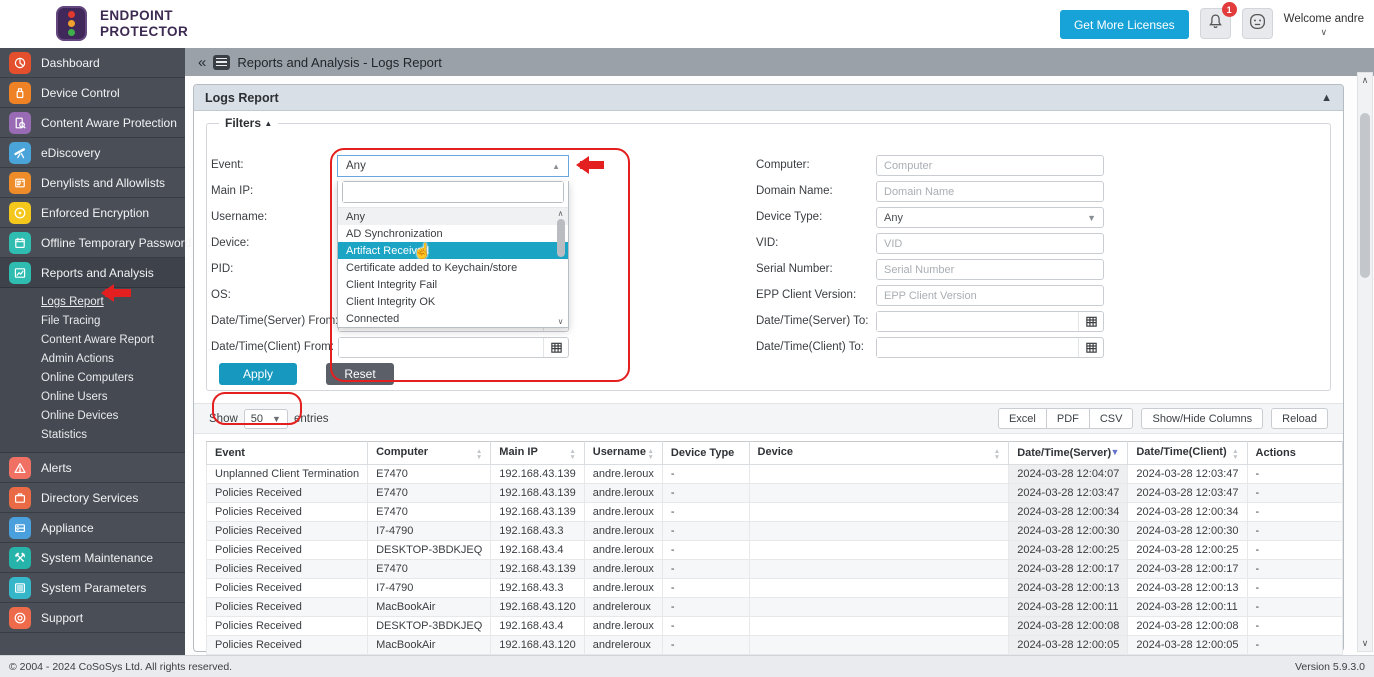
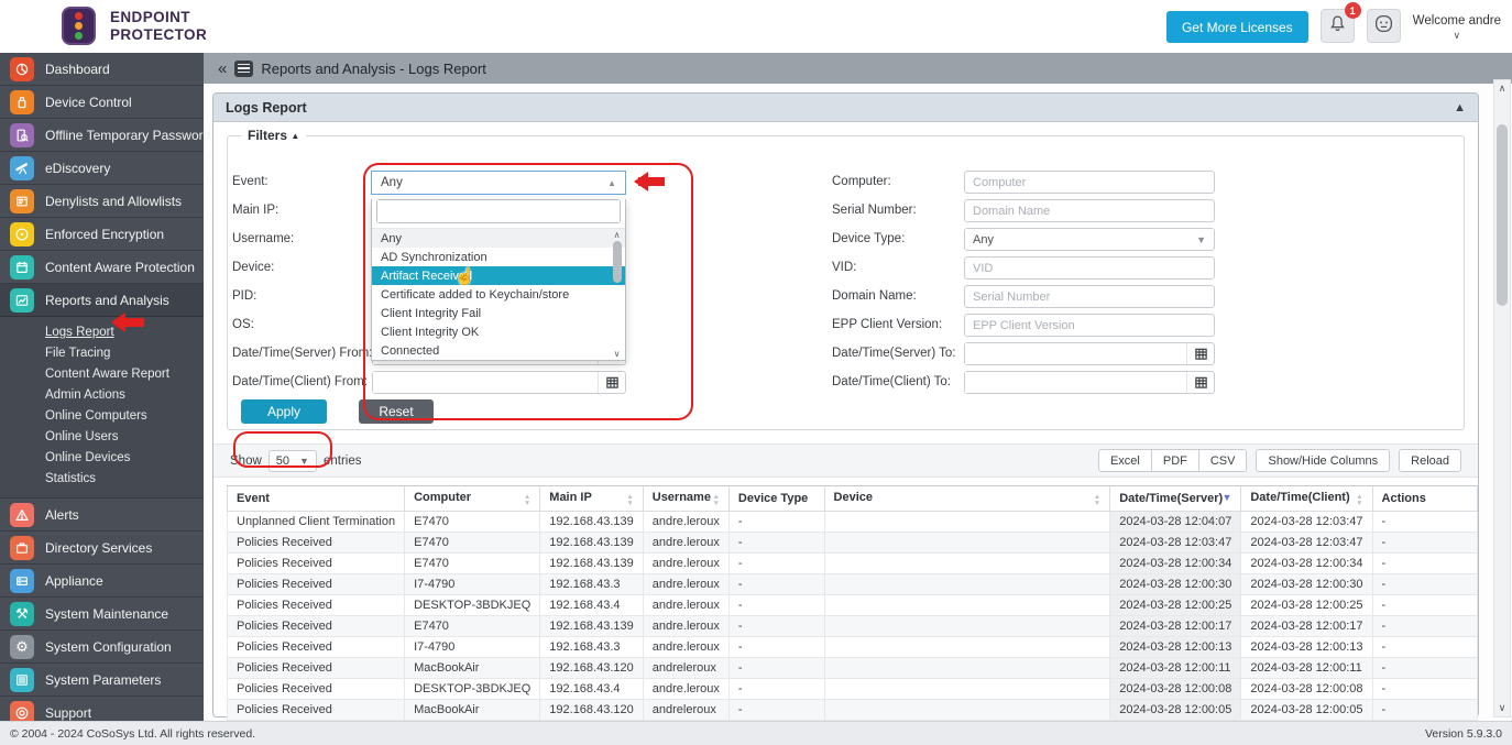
  ENDPOINT
  PROTECTOR
  Get More Licenses
  1
  Welcome andre
  ∨
  Dashboard
  Device Control
- Content Aware Protection
+ Offline Temporary Password
  eDiscovery
  Denylists and Allowlists
  Enforced Encryption
- Offline Temporary Password
+ Content Aware Protection
  Reports and Analysis
  Logs Report
  File Tracing
  Content Aware Report
  Admin Actions
  Online Computers
  Online Users
  Online Devices
  Statistics
  Alerts
  Directory Services
  Appliance
  ⚒
  System Maintenance
+ ⚙
+ System Configuration
  System Parameters
  Support
  «
  Reports and Analysis - Logs Report
  Logs Report
  ▲
  Filters ▲
  Event:
  Main IP:
  Username:
  Device:
  PID:
  OS:
  Date/Time(Server) From
  Date/Time(Client) From:
  Computer:
  Computer
- Domain Name:
+ Serial Number:
  Domain Name
  Device Type:
  Any
  ▼
  VID:
  VID
- Serial Number:
+ Domain Name:
  Serial Number
  EPP Client Version:
  EPP Client Version
  Date/Time(Server) To:
  Date/Time(Client) To:
  Apply
  Reset
  Show
  50
  ▼
  entries
  Excel
  PDF
  CSV
  Show/Hide Columns
  Reload
  Event	Computer	Main IP	Username	Device Type	Device	▼Date/Time(Server)	Date/Time(Client)	Actions
  Unplanned Client Termination	E7470	192.168.43.139	andre.leroux	-		2024-03-28 12:04:07	2024-03-28 12:03:47	-
  Policies Received	E7470	192.168.43.139	andre.leroux	-		2024-03-28 12:03:47	2024-03-28 12:03:47	-
  Policies Received	E7470	192.168.43.139	andre.leroux	-		2024-03-28 12:00:34	2024-03-28 12:00:34	-
  Policies Received	I7-4790	192.168.43.3	andre.leroux	-		2024-03-28 12:00:30	2024-03-28 12:00:30	-
  Policies Received	DESKTOP-3BDKJEQ	192.168.43.4	andre.leroux	-		2024-03-28 12:00:25	2024-03-28 12:00:25	-
  Policies Received	E7470	192.168.43.139	andre.leroux	-		2024-03-28 12:00:17	2024-03-28 12:00:17	-
  Policies Received	I7-4790	192.168.43.3	andre.leroux	-		2024-03-28 12:00:13	2024-03-28 12:00:13	-
  Policies Received	MacBookAir	192.168.43.120	andreleroux	-		2024-03-28 12:00:11	2024-03-28 12:00:11	-
  Policies Received	DESKTOP-3BDKJEQ	192.168.43.4	andre.leroux	-		2024-03-28 12:00:08	2024-03-28 12:00:08	-
  Policies Received	MacBookAir	192.168.43.120	andreleroux	-		2024-03-28 12:00:05	2024-03-28 12:00:05	-
  Any
  ▲
  Any
  AD Synchronization
  Artifact Received
  Certificate added to Keychain/store
  Client Integrity Fail
  Client Integrity OK
  Connected
  ∧
  ∨
  ☝
  ∧
  ∨
  © 2004 - 2024 CoSoSys Ltd. All rights reserved.
  Version 5.9.3.0
